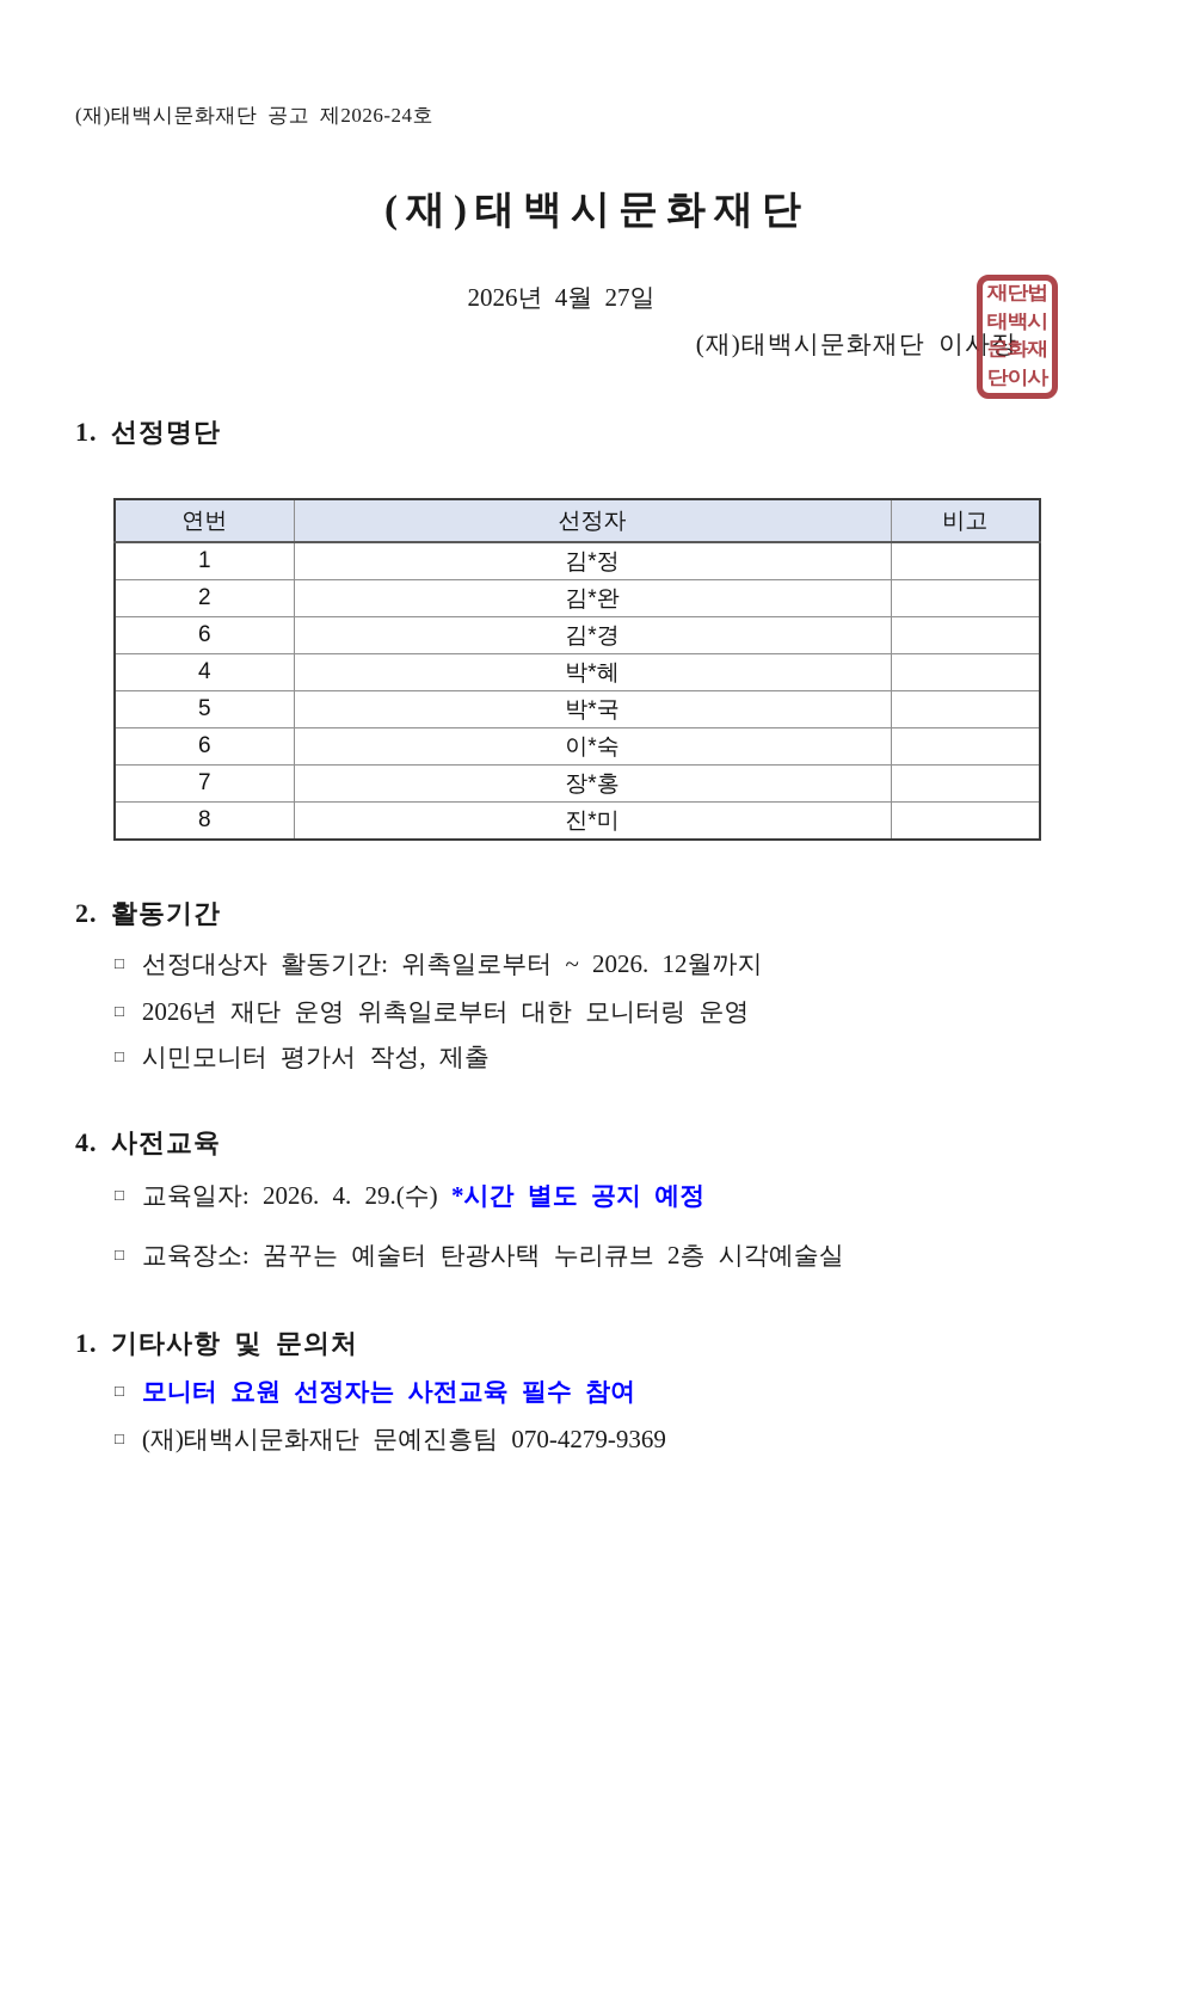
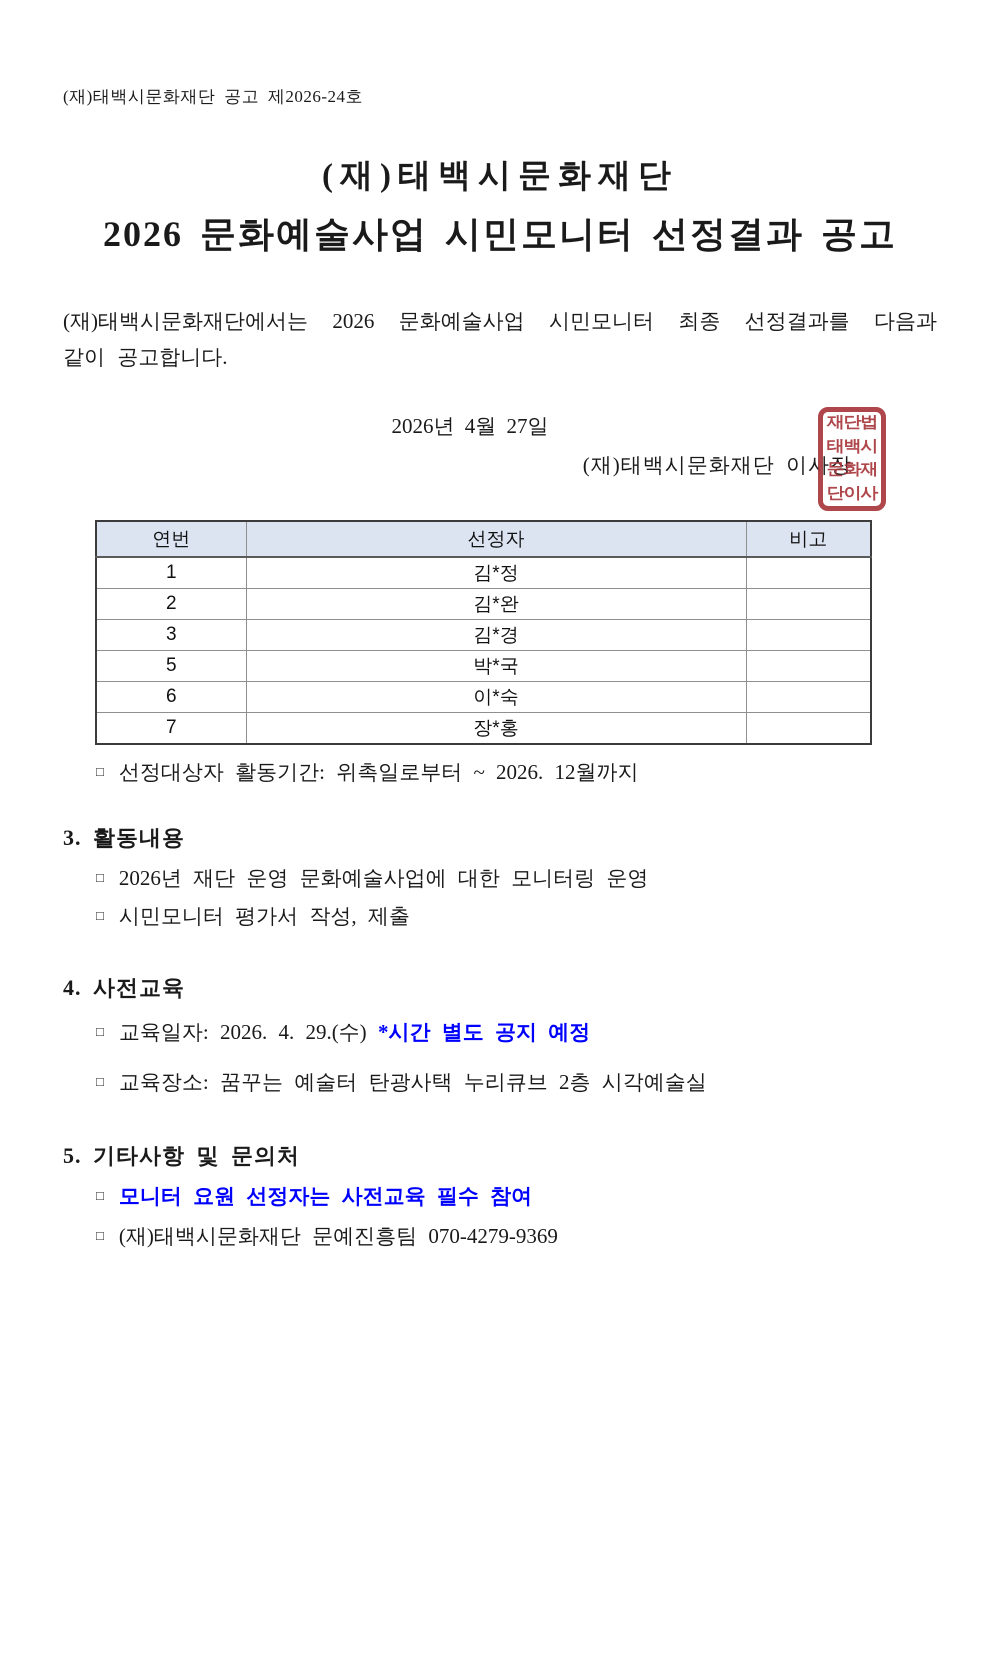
  (재)태백시문화재단 공고 제2026-24호
  (재)태백시문화재단
+ 2026 문화예술사업 시민모니터 선정결과 공고
+ (재)태백시문화재단에서는 2026 문화예술사업 시민모니터 최종 선정결과를 다음과
+ 같이 공고합니다.
  2026년 4월 27일
  (재)태백시문화재단 이사장
  재단법
  태백시
  문화재
  단이사
- 1. 선정명단
  연번	선정자	비고
  1	김*정
  2	김*완
- 6	김*경
+ 3	김*경
- 4	박*혜
  5	박*국
  6	이*숙
  7	장*홍
- 8	진*미
- 2. 활동기간
  □ 선정대상자 활동기간: 위촉일로부터 ~ 2026. 12월까지
+ 3. 활동내용
- □ 2026년 재단 운영 위촉일로부터 대한 모니터링 운영
+ □ 2026년 재단 운영 문화예술사업에 대한 모니터링 운영
  □ 시민모니터 평가서 작성, 제출
  4. 사전교육
  □ 교육일자: 2026. 4. 29.(수) *시간 별도 공지 예정
  □ 교육장소: 꿈꾸는 예술터 탄광사택 누리큐브 2층 시각예술실
- 1. 기타사항 및 문의처
+ 5. 기타사항 및 문의처
  □ 모니터 요원 선정자는 사전교육 필수 참여
  □ (재)태백시문화재단 문예진흥팀 070-4279-9369
